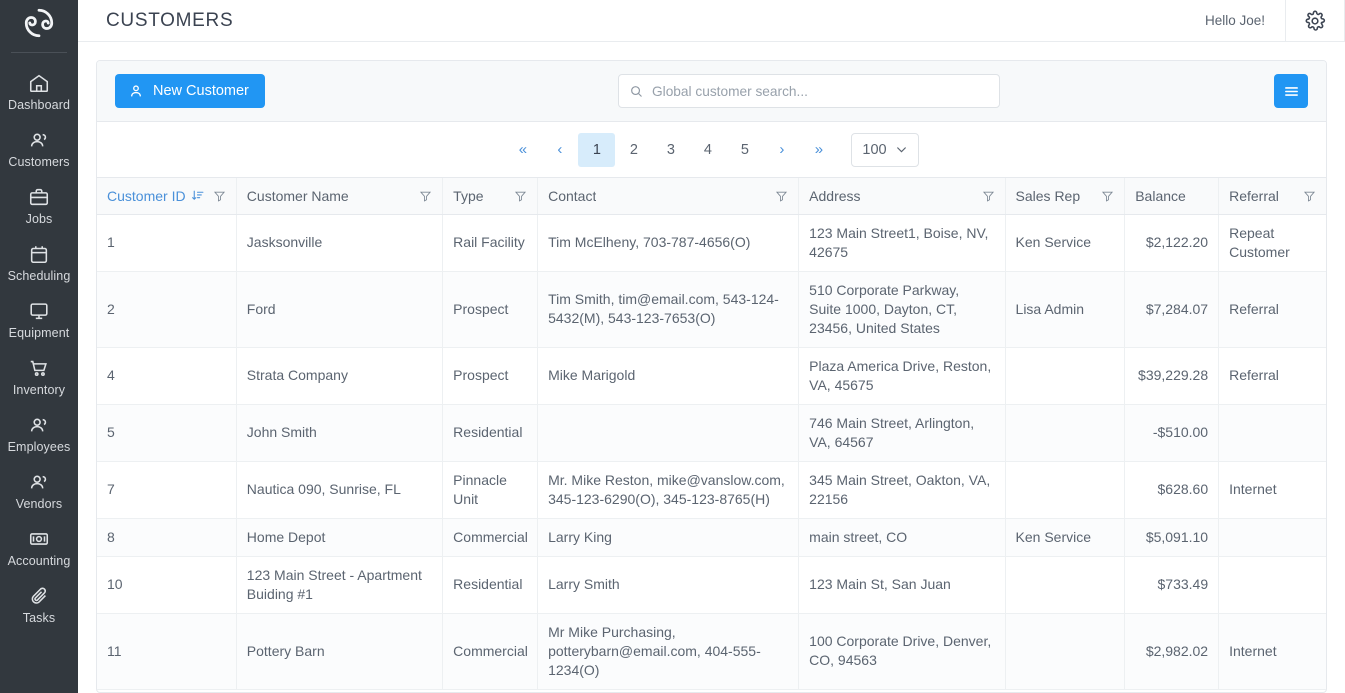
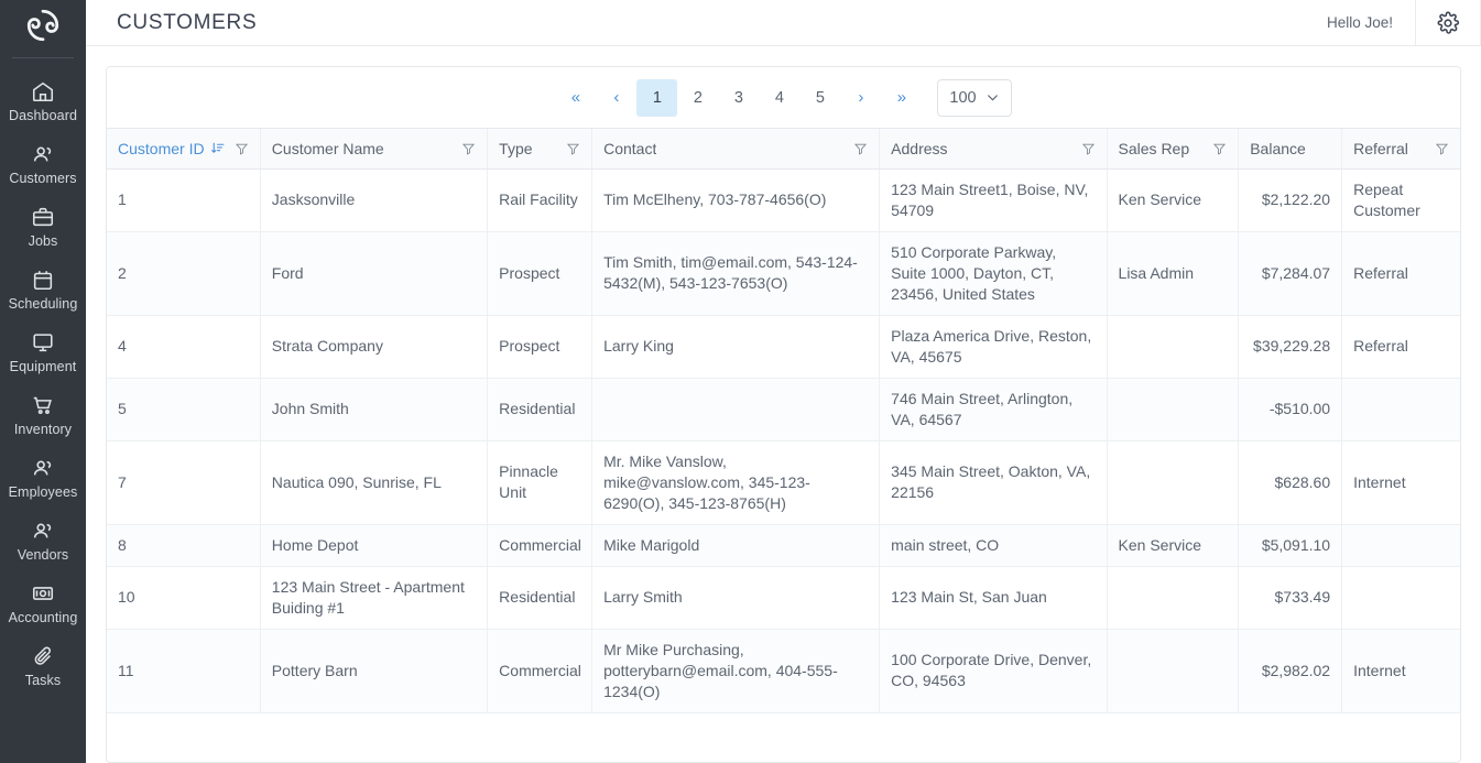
  Dashboard
  Customers
  Jobs
  Scheduling
  Equipment
  Inventory
  Employees
  Vendors
  Accounting
  Tasks
  CUSTOMERS
  Hello Joe!
- New Customer
- Global customer search...
  «
  ‹
  1
  2
  3
  4
  5
  ›
  »
  100
  Customer ID	Customer Name	Type	Contact	Address	Sales Rep	Balance	Referral
- 1	Jasksonville	Rail Facility	Tim McElheny, 703-787-4656(O)	123 Main Street1, Boise, NV, 42675	Ken Service	$2,122.20	Repeat Customer
+ 1	Jasksonville	Rail Facility	Tim McElheny, 703-787-4656(O)	123 Main Street1, Boise, NV, 54709	Ken Service	$2,122.20	Repeat Customer
  2	Ford	Prospect	Tim Smith, tim@email.com, 543-124-5432(M), 543-123-7653(O)	510 Corporate Parkway, Suite 1000, Dayton, CT, 23456, United States	Lisa Admin	$7,284.07	Referral
- 4	Strata Company	Prospect	Mike Marigold	Plaza America Drive, Reston, VA, 45675		$39,229.28	Referral
+ 4	Strata Company	Prospect	Larry King	Plaza America Drive, Reston, VA, 45675		$39,229.28	Referral
  5	John Smith	Residential		746 Main Street, Arlington, VA, 64567		-$510.00
- 7	Nautica 090, Sunrise, FL	Pinnacle Unit	Mr. Mike Reston, mike@vanslow.com, 345-123-6290(O), 345-123-8765(H)	345 Main Street, Oakton, VA, 22156		$628.60	Internet
+ 7	Nautica 090, Sunrise, FL	Pinnacle Unit	Mr. Mike Vanslow, mike@vanslow.com, 345-123-6290(O), 345-123-8765(H)	345 Main Street, Oakton, VA, 22156		$628.60	Internet
- 8	Home Depot	Commercial	Larry King	main street, CO	Ken Service	$5,091.10
+ 8	Home Depot	Commercial	Mike Marigold	main street, CO	Ken Service	$5,091.10
  10	123 Main Street - Apartment Buiding #1	Residential	Larry Smith	123 Main St, San Juan		$733.49
  11	Pottery Barn	Commercial	Mr Mike Purchasing, potterybarn@email.com, 404-555-1234(O)	100 Corporate Drive, Denver, CO, 94563		$2,982.02	Internet
